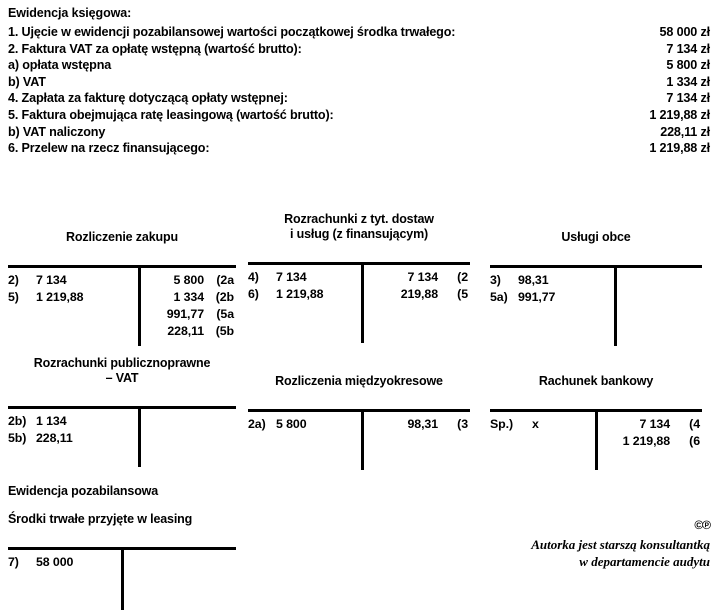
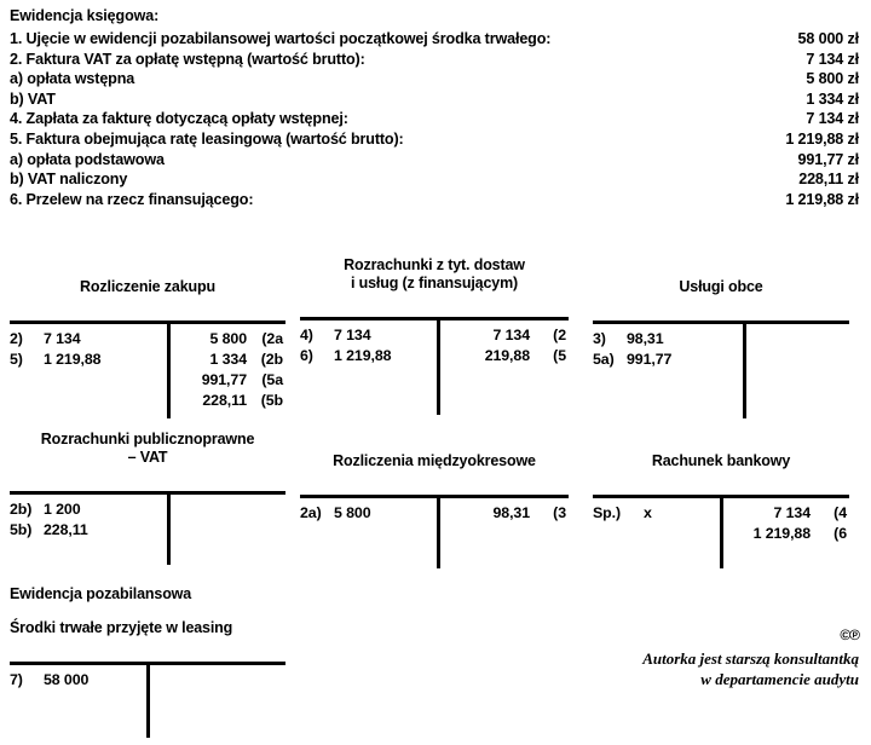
  Ewidencja księgowa:
  1. Ujęcie w ewidencji pozabilansowej wartości początkowej środka trwałego:
  58 000 zł
  2. Faktura VAT za opłatę wstępną (wartość brutto):
  7 134 zł
  a) opłata wstępna
  5 800 zł
  b) VAT
  1 334 zł
  4. Zapłata za fakturę dotyczącą opłaty wstępnej:
  7 134 zł
  5. Faktura obejmująca ratę leasingową (wartość brutto):
  1 219,88 zł
+ a) opłata podstawowa
+ 991,77 zł
  b) VAT naliczony
  228,11 zł
  6. Przelew na rzecz finansującego:
  1 219,88 zł
  Rozliczenie zakupu
  2)
  7 134
  5)
  1 219,88
  5 800
  (2a
  1 334
  (2b
  991,77
  (5a
  228,11
  (5b
  Rozrachunki z tyt. dostaw
  i usług (z finansującym)
  4)
  7 134
  6)
  1 219,88
  7 134
  (2
  219,88
  (5
  Usługi obce
  3)
  98,31
  5a)
  991,77
  Rozrachunki publicznoprawne
  – VAT
  2b)
- 1 134
+ 1 200
  5b)
  228,11
  Rozliczenia międzyokresowe
  2a)
  5 800
  98,31
  (3
  Rachunek bankowy
  Sp.)
  x
  7 134
  (4
  1 219,88
  (6
  Ewidencja pozabilansowa
  Środki trwałe przyjęte w leasing
  7)
  58 000
  ©℗
  Autorka jest starszą konsultantką
  w departamencie audytu
